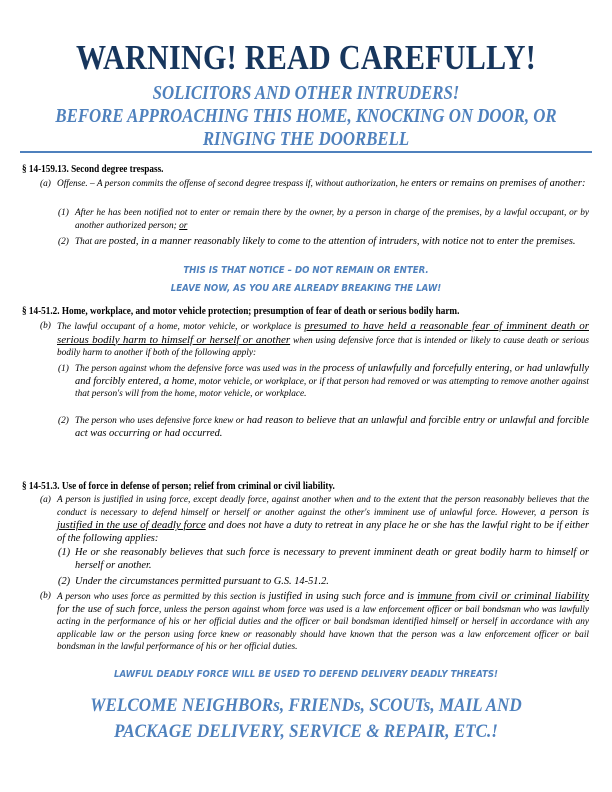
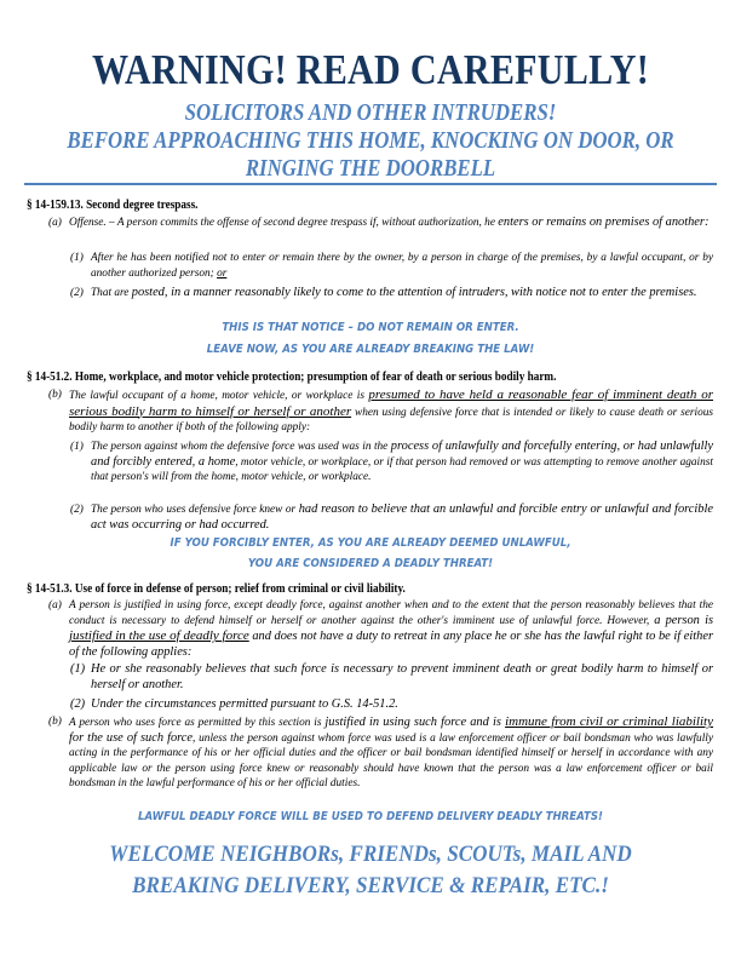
  WARNING! READ CAREFULLY!
  SOLICITORS AND OTHER INTRUDERS!
  BEFORE APPROACHING THIS HOME, KNOCKING ON DOOR, OR
  RINGING THE DOORBELL
  § 14-159.13. Second degree trespass.
  (a)
  Offense. – A person commits the offense of second degree trespass if, without authorization, he enters or remains on premises of another:
  (1)
  After he has been notified not to enter or remain there by the owner, by a person in charge of the premises, by a lawful occupant, or by another authorized person; or
  (2)
  That are posted, in a manner reasonably likely to come to the attention of intruders, with notice not to enter the premises.
  THIS IS THAT NOTICE – DO NOT REMAIN OR ENTER.
  LEAVE NOW, AS YOU ARE ALREADY BREAKING THE LAW!
  § 14-51.2. Home, workplace, and motor vehicle protection; presumption of fear of death or serious bodily harm.
  (b)
  The lawful occupant of a home, motor vehicle, or workplace is presumed to have held a reasonable fear of imminent death or serious bodily harm to himself or herself or another when using defensive force that is intended or likely to cause death or serious bodily harm to another if both of the following apply:
  (1)
  The person against whom the defensive force was used was in the process of unlawfully and forcefully entering, or had unlawfully and forcibly entered, a home, motor vehicle, or workplace, or if that person had removed or was attempting to remove another against that person's will from the home, motor vehicle, or workplace.
  (2)
  The person who uses defensive force knew or had reason to believe that an unlawful and forcible entry or unlawful and forcible act was occurring or had occurred.
+ IF YOU FORCIBLY ENTER, AS YOU ARE ALREADY DEEMED UNLAWFUL,
+ YOU ARE CONSIDERED A DEADLY THREAT!
  § 14-51.3. Use of force in defense of person; relief from criminal or civil liability.
  (a)
  A person is justified in using force, except deadly force, against another when and to the extent that the person reasonably believes that the conduct is necessary to defend himself or herself or another against the other's imminent use of unlawful force. However, a person is justified in the use of deadly force and does not have a duty to retreat in any place he or she has the lawful right to be if either of the following applies:
  (1)
  He or she reasonably believes that such force is necessary to prevent imminent death or great bodily harm to himself or herself or another.
  (2)
  Under the circumstances permitted pursuant to G.S. 14-51.2.
  (b)
  A person who uses force as permitted by this section is justified in using such force and is immune from civil or criminal liability for the use of such force, unless the person against whom force was used is a law enforcement officer or bail bondsman who was lawfully acting in the performance of his or her official duties and the officer or bail bondsman identified himself or herself in accordance with any applicable law or the person using force knew or reasonably should have known that the person was a law enforcement officer or bail bondsman in the lawful performance of his or her official duties.
  LAWFUL DEADLY FORCE WILL BE USED TO DEFEND DELIVERY DEADLY THREATS!
  WELCOME NEIGHBORs, FRIENDs, SCOUTs, MAIL AND
- PACKAGE DELIVERY, SERVICE & REPAIR, ETC.!
+ BREAKING DELIVERY, SERVICE & REPAIR, ETC.!
